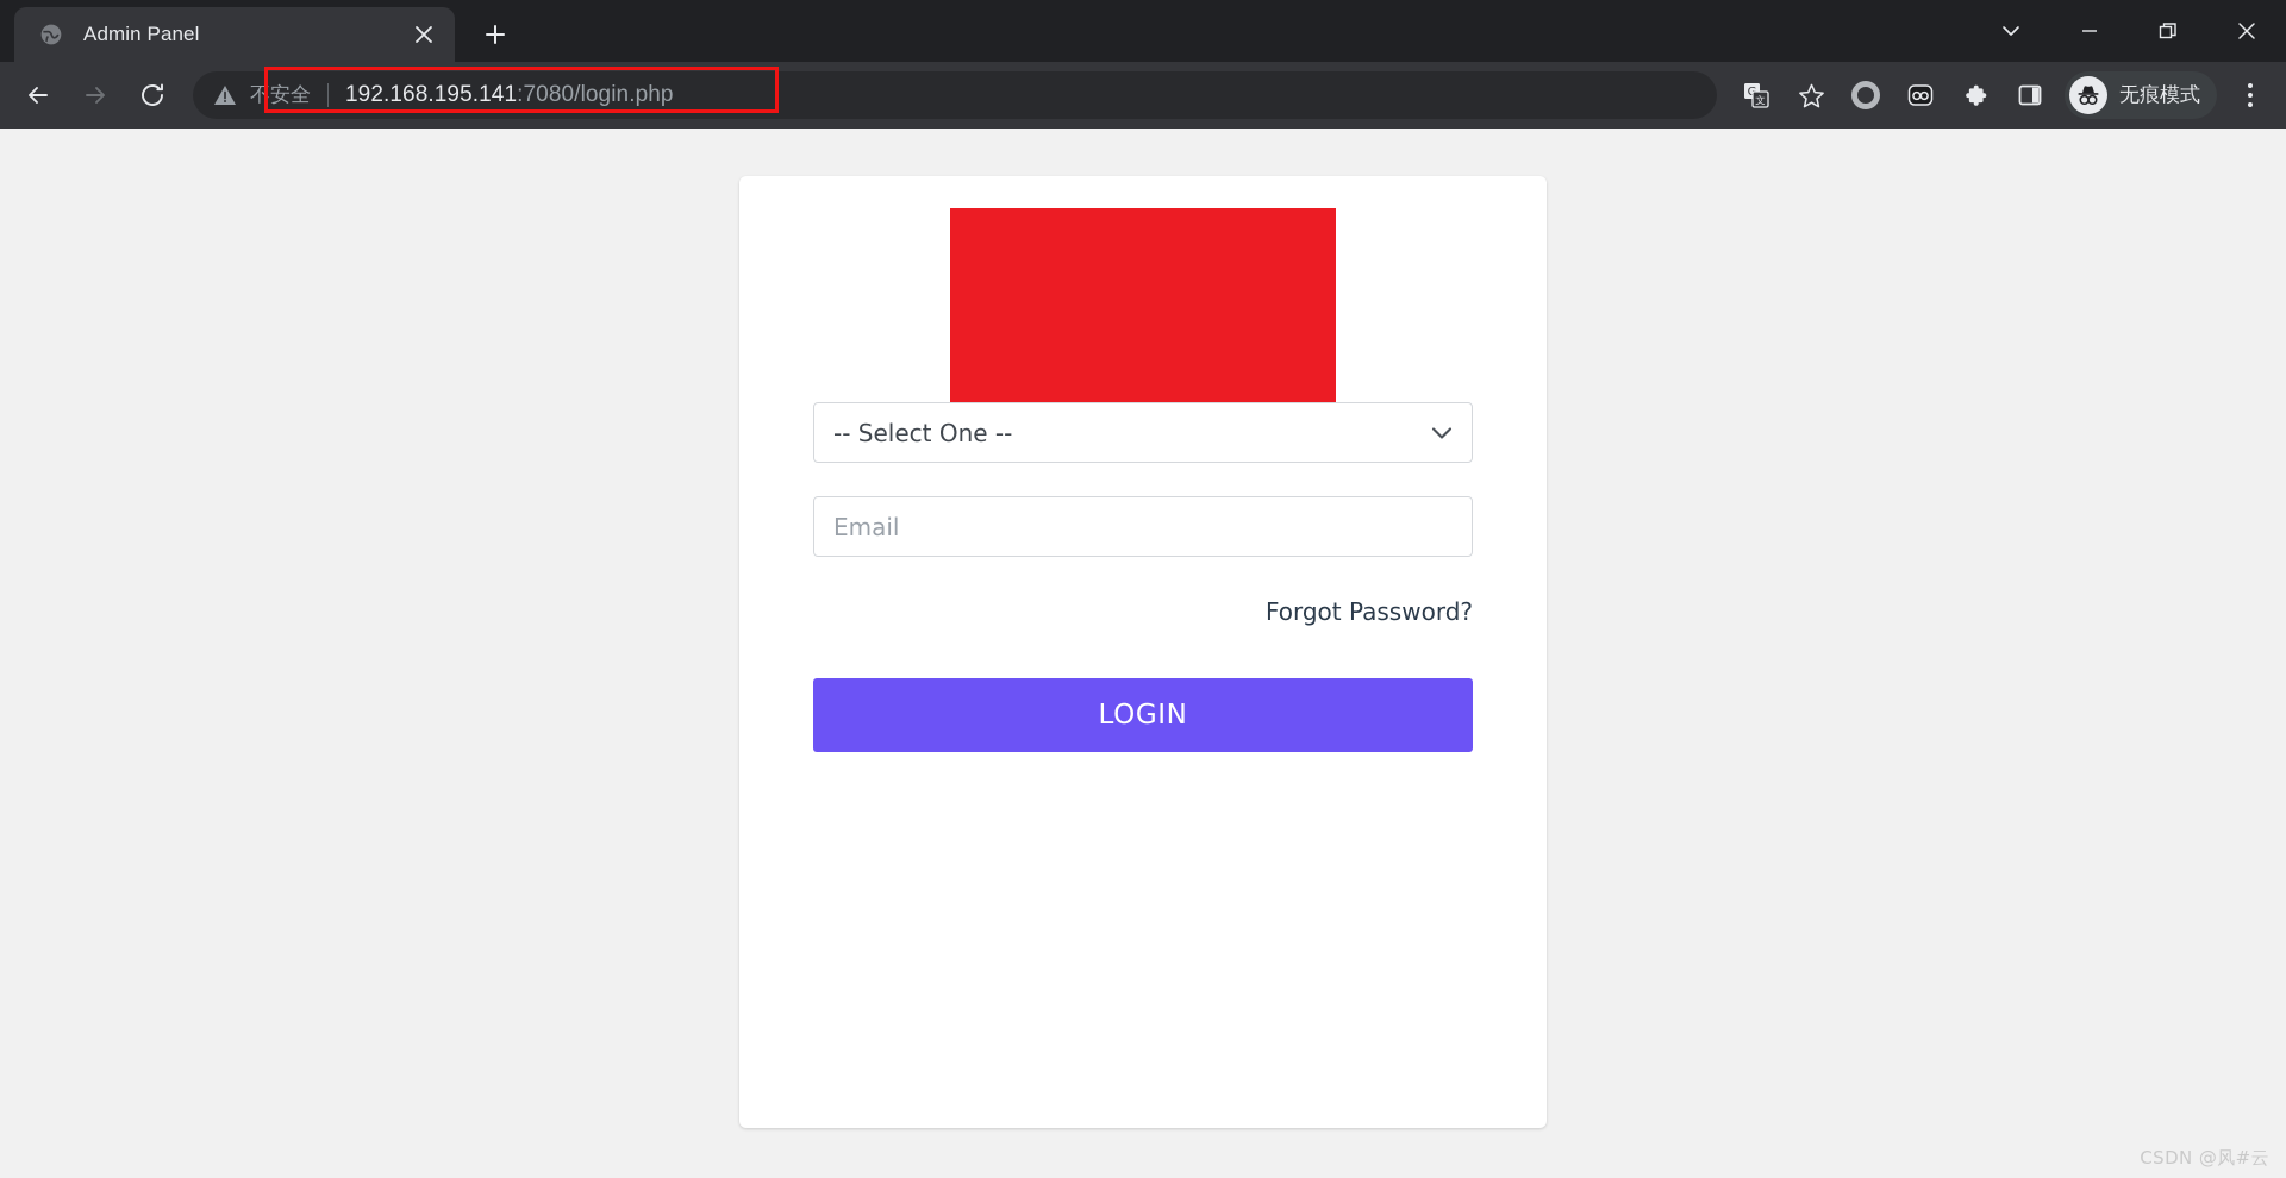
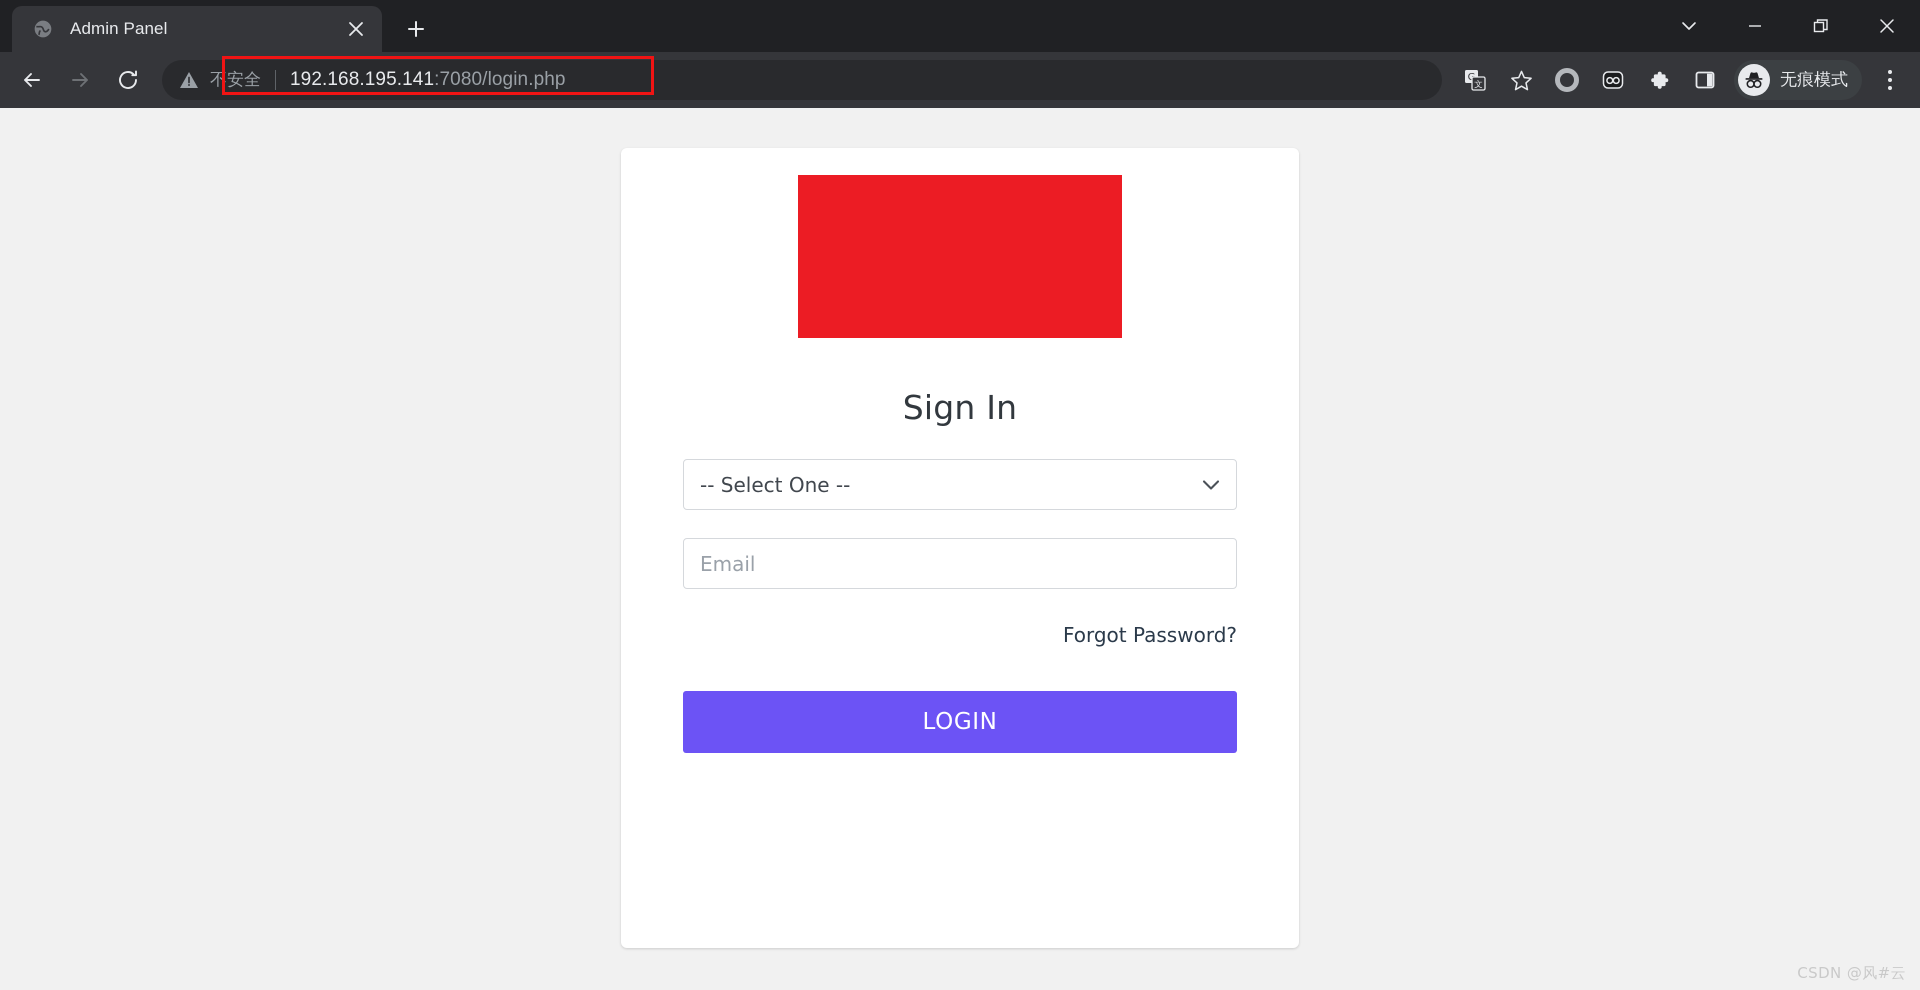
  Admin Panel
  不安全
  192.168.195.141:7080/login.php
  G
  文
  无痕模式
+ Sign In
  -- Select One --
  Email
  Forgot Password?
  LOGIN
  CSDN @风#云
